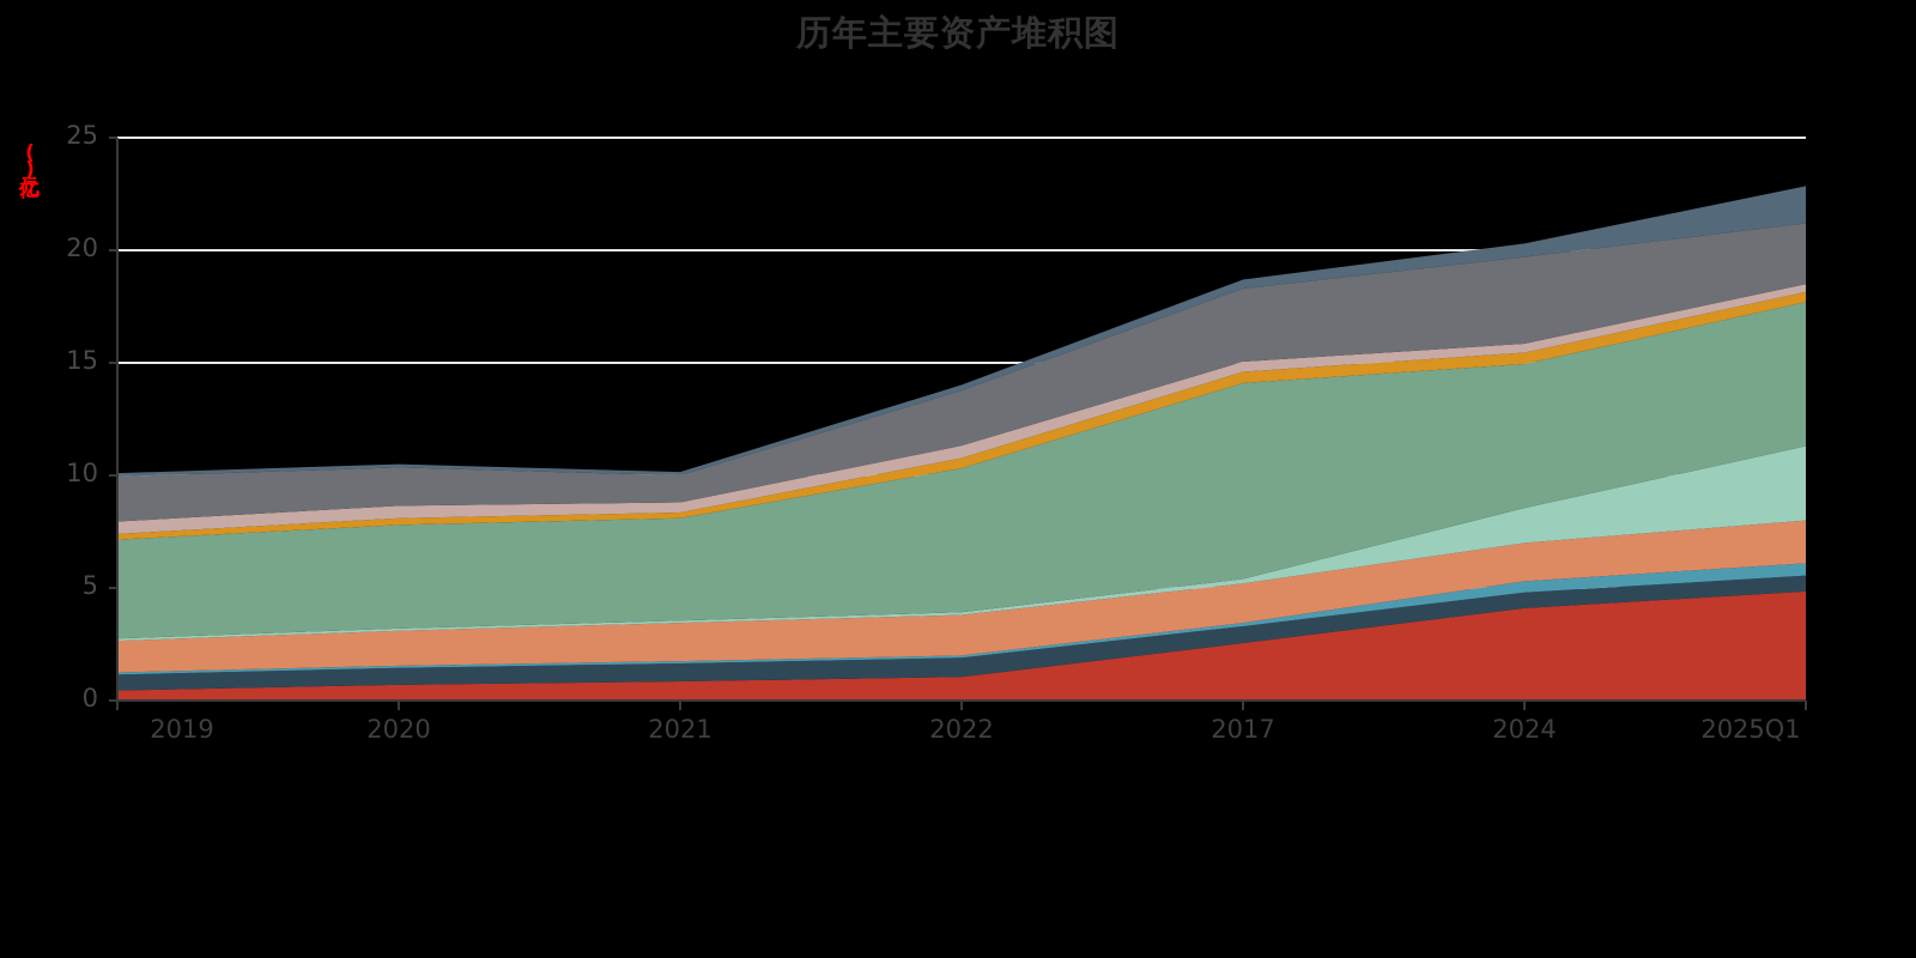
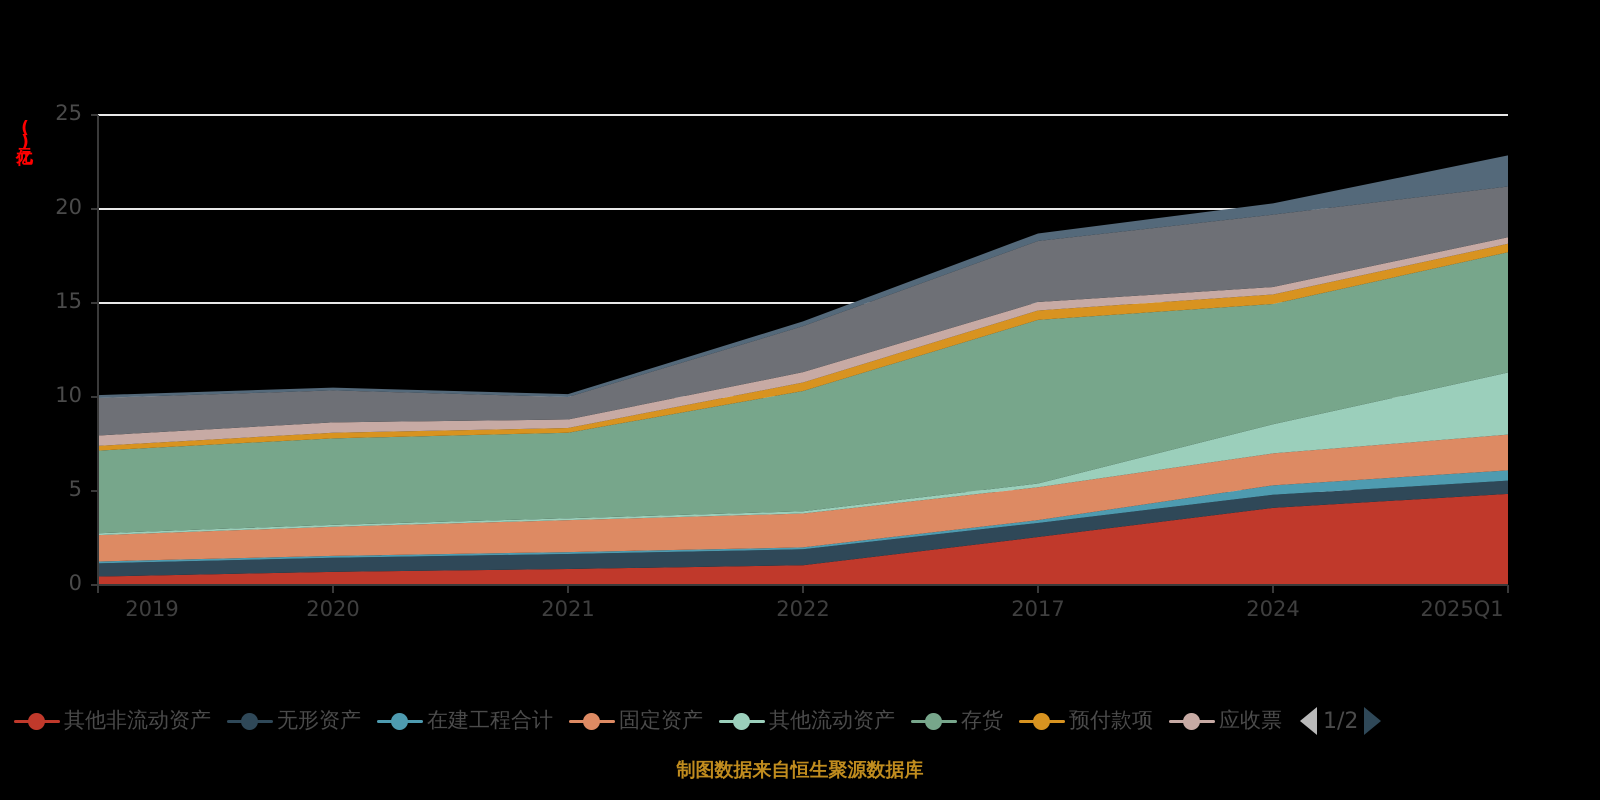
- 历年主要资产堆积图
  0
  5
  10
  15
  20
  25
  2019
  2020
  2021
  2022
  2017
  2024
  2025Q1
+ 其他非流动资产
+ 无形资产
+ 在建工程合计
+ 固定资产
+ 其他流动资产
+ 存货
+ 预付款项
+ 应收票
+ 1/2
+ 制图数据来自恒生聚源数据库
